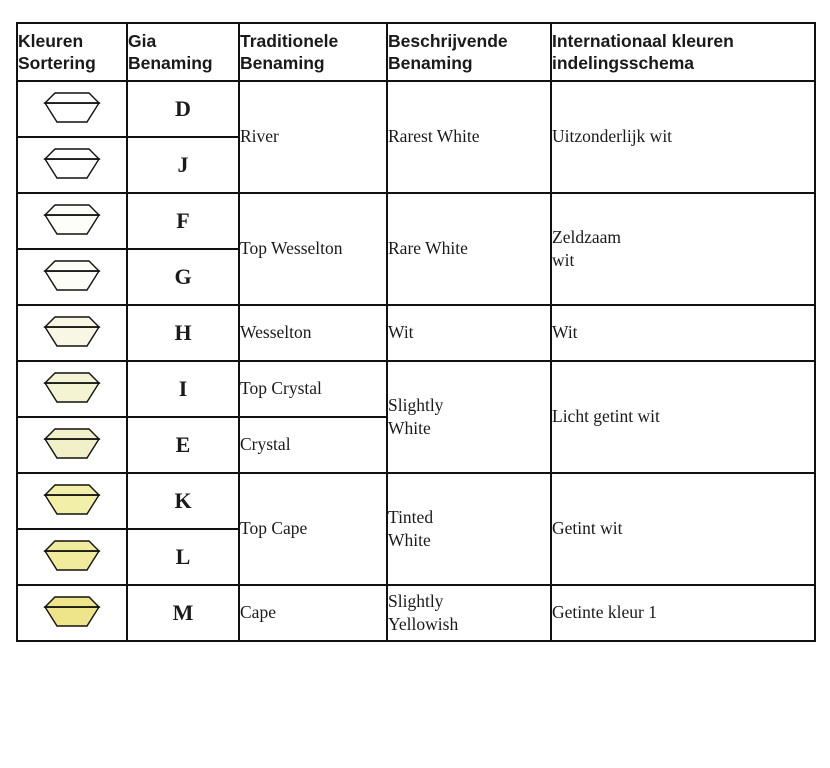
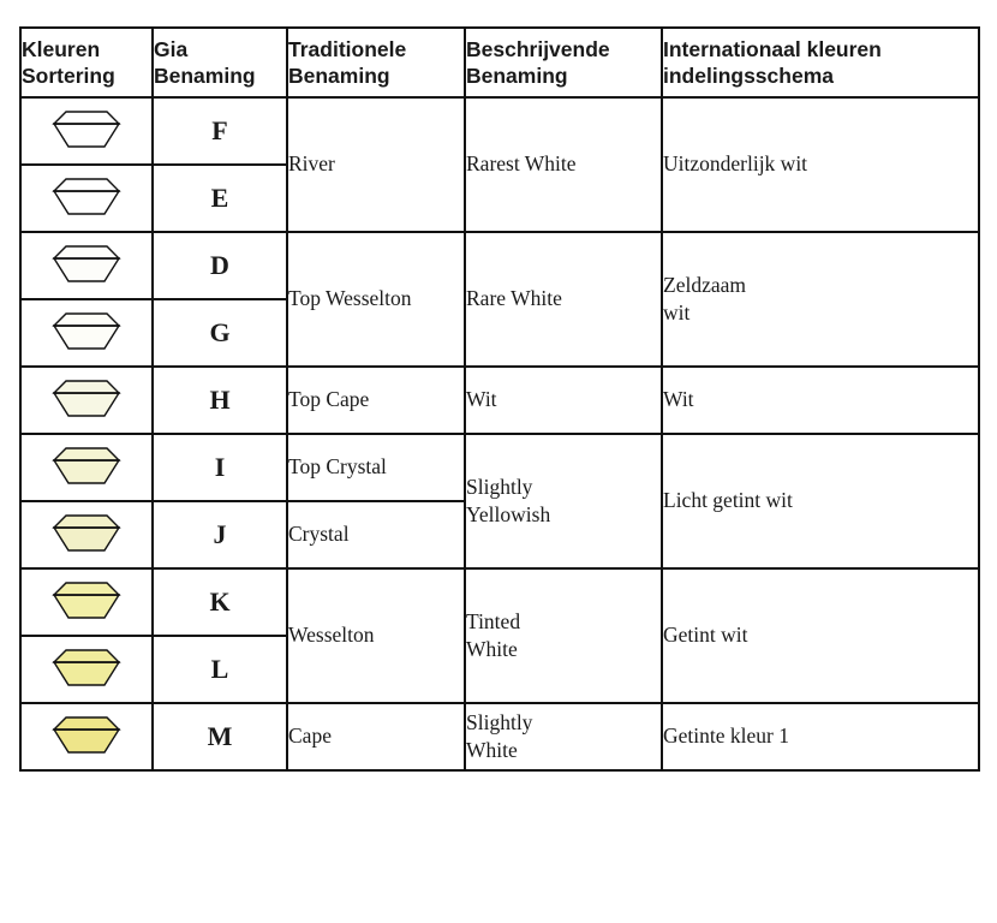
  Kleuren Sortering	Gia Benaming	Traditionele Benaming	Beschrijvende Benaming	Internationaal kleuren indelingsschema
- 	D	River	Rarest White	Uitzonderlijk wit
+ 	F	River	Rarest White	Uitzonderlijk wit
- 	J
+ 	E
- 	F	Top Wesselton	Rare White	Zeldzaam wit
+ 	D	Top Wesselton	Rare White	Zeldzaam wit
  	G
- 	H	Wesselton	Wit	Wit
+ 	H	Top Cape	Wit	Wit
- 	I	Top Crystal	Slightly White	Licht getint wit
+ 	I	Top Crystal	Slightly Yellowish	Licht getint wit
- 	E	Crystal
+ 	J	Crystal
- 	K	Top Cape	Tinted White	Getint wit
+ 	K	Wesselton	Tinted White	Getint wit
  	L
- 	M	Cape	Slightly Yellowish	Getinte kleur 1
+ 	M	Cape	Slightly White	Getinte kleur 1
